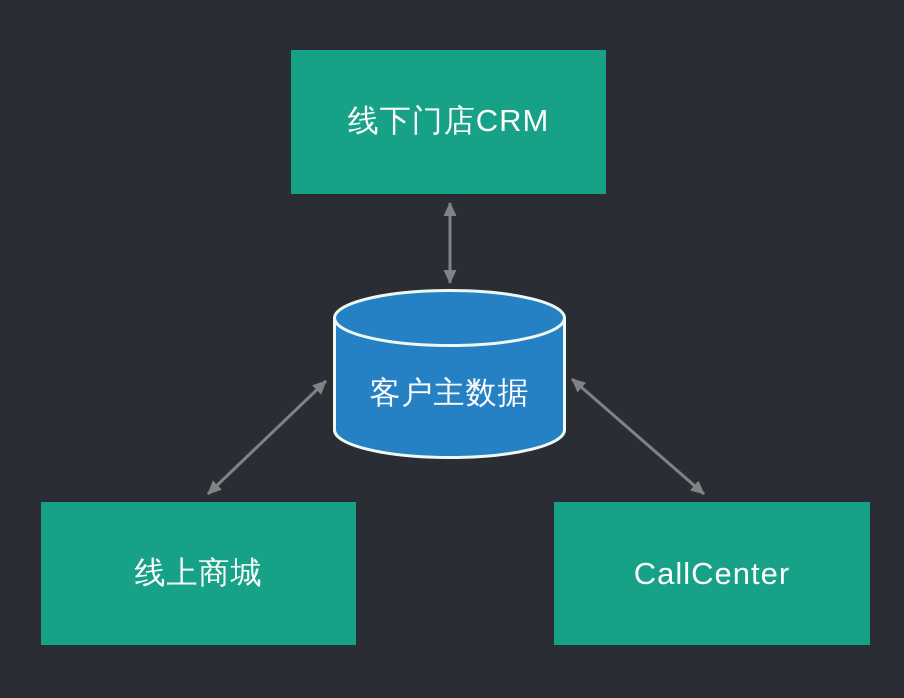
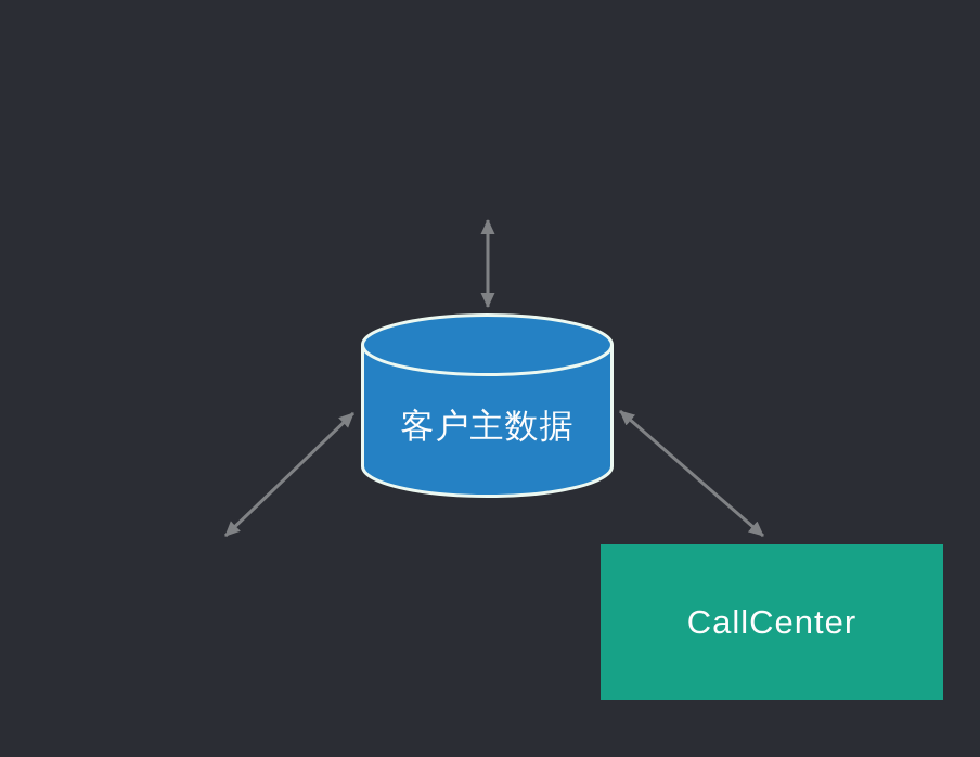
- 线下门店CRM
- 线上商城
  CallCenter
  客户主数据
